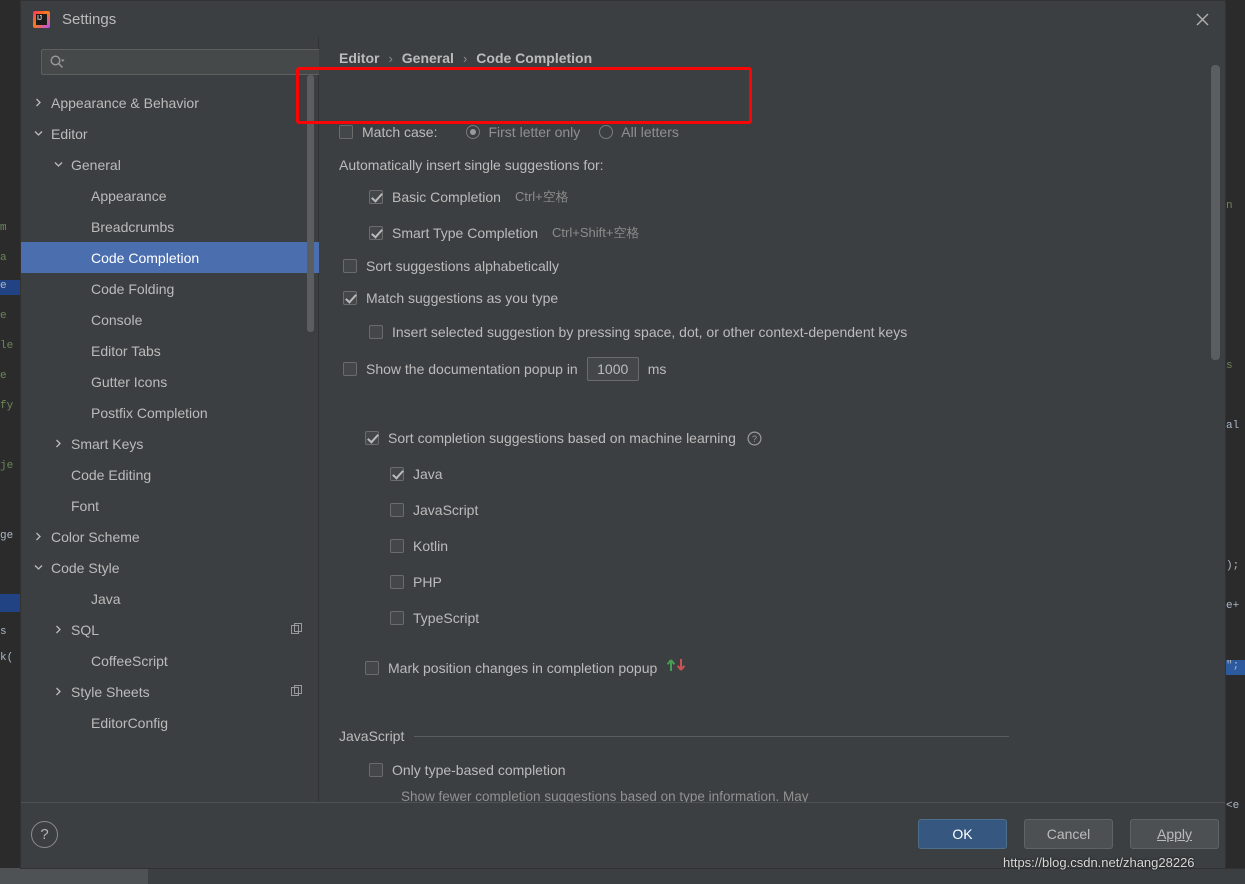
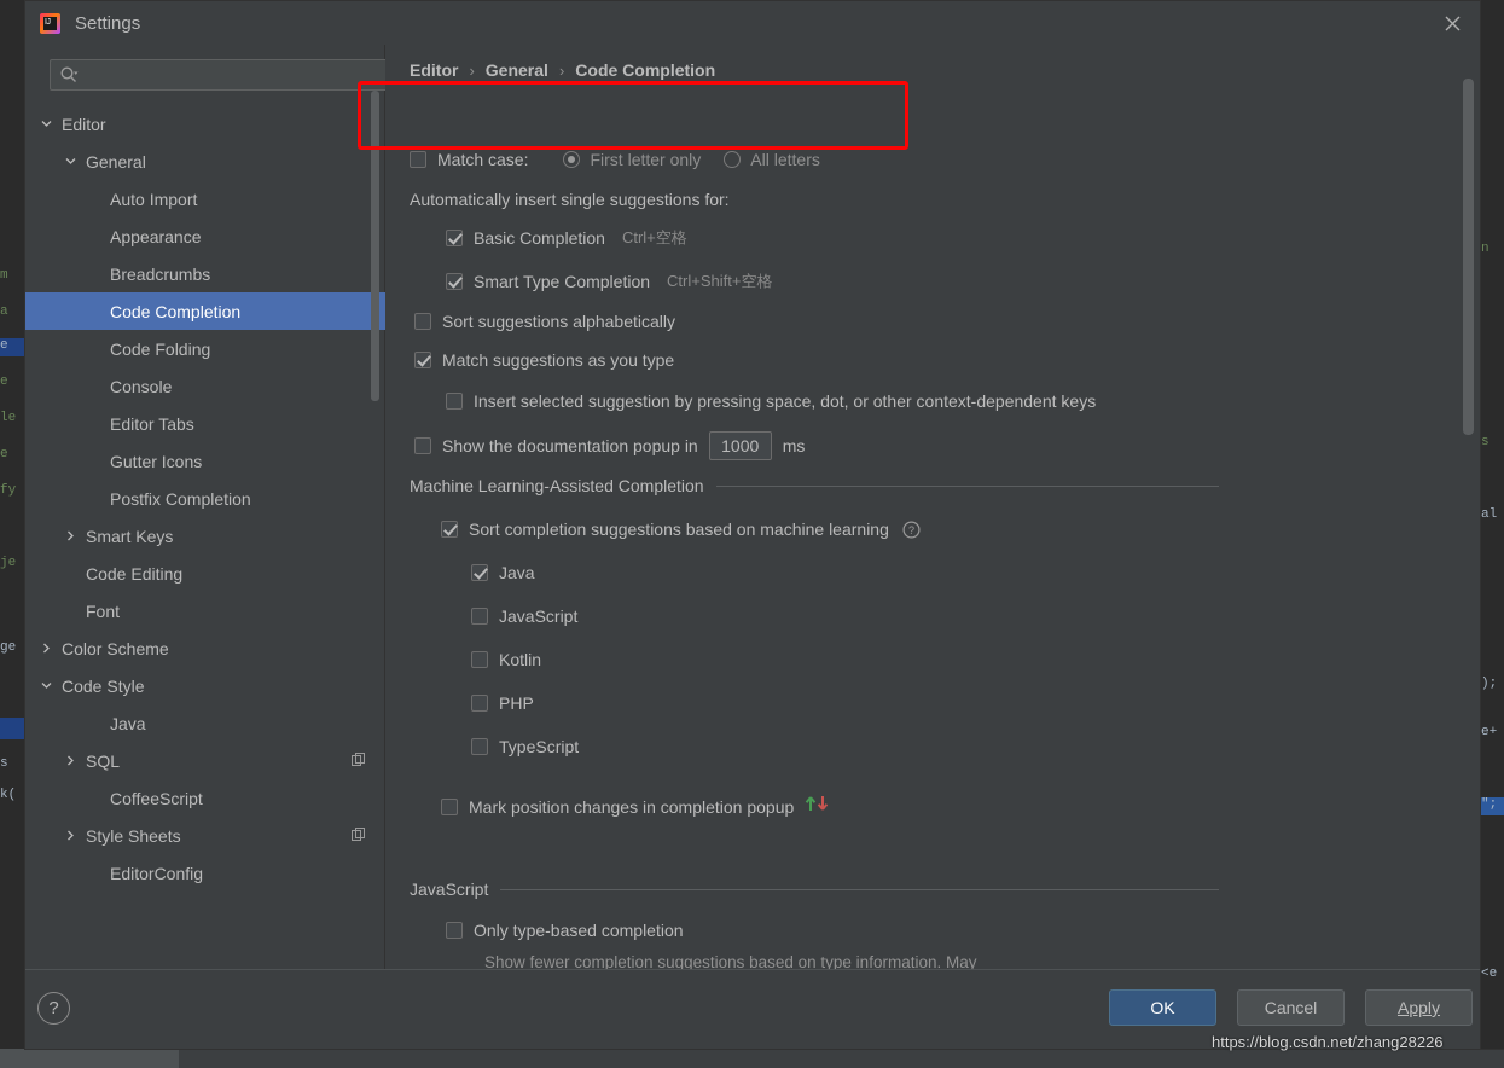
  m
  a
  e
  e
  le
  e
  fy
  je
  ge
  s
  k(
  n
  s
  al
  );
  e+
  ";
  <e
  Settings
- Appearance & Behavior
  Editor
  General
+ Auto Import
  Appearance
  Breadcrumbs
  Code Completion
  Code Folding
  Console
  Editor Tabs
  Gutter Icons
  Postfix Completion
  Smart Keys
  Code Editing
  Font
  Color Scheme
  Code Style
  Java
  SQL
  CoffeeScript
  Style Sheets
  EditorConfig
  Editor
  ›
  General
  ›
  Code Completion
  Match case:
  First letter only
  All letters
  Automatically insert single suggestions for:
  Basic Completion
  Ctrl+空格
  Smart Type Completion
  Ctrl+Shift+空格
  Sort suggestions alphabetically
  Match suggestions as you type
  Insert selected suggestion by pressing space, dot, or other context-dependent keys
  Show the documentation popup in
  1000
  ms
+ Machine Learning-Assisted Completion
  Sort completion suggestions based on machine learning
  ?
  Java
  JavaScript
  Kotlin
  PHP
  TypeScript
  Mark position changes in completion popup
  JavaScript
  Only type-based completion
  Show fewer completion suggestions based on type information. May
  ?
  OK
  Cancel
  Apply
  https://blog.csdn.net/zhang28226
